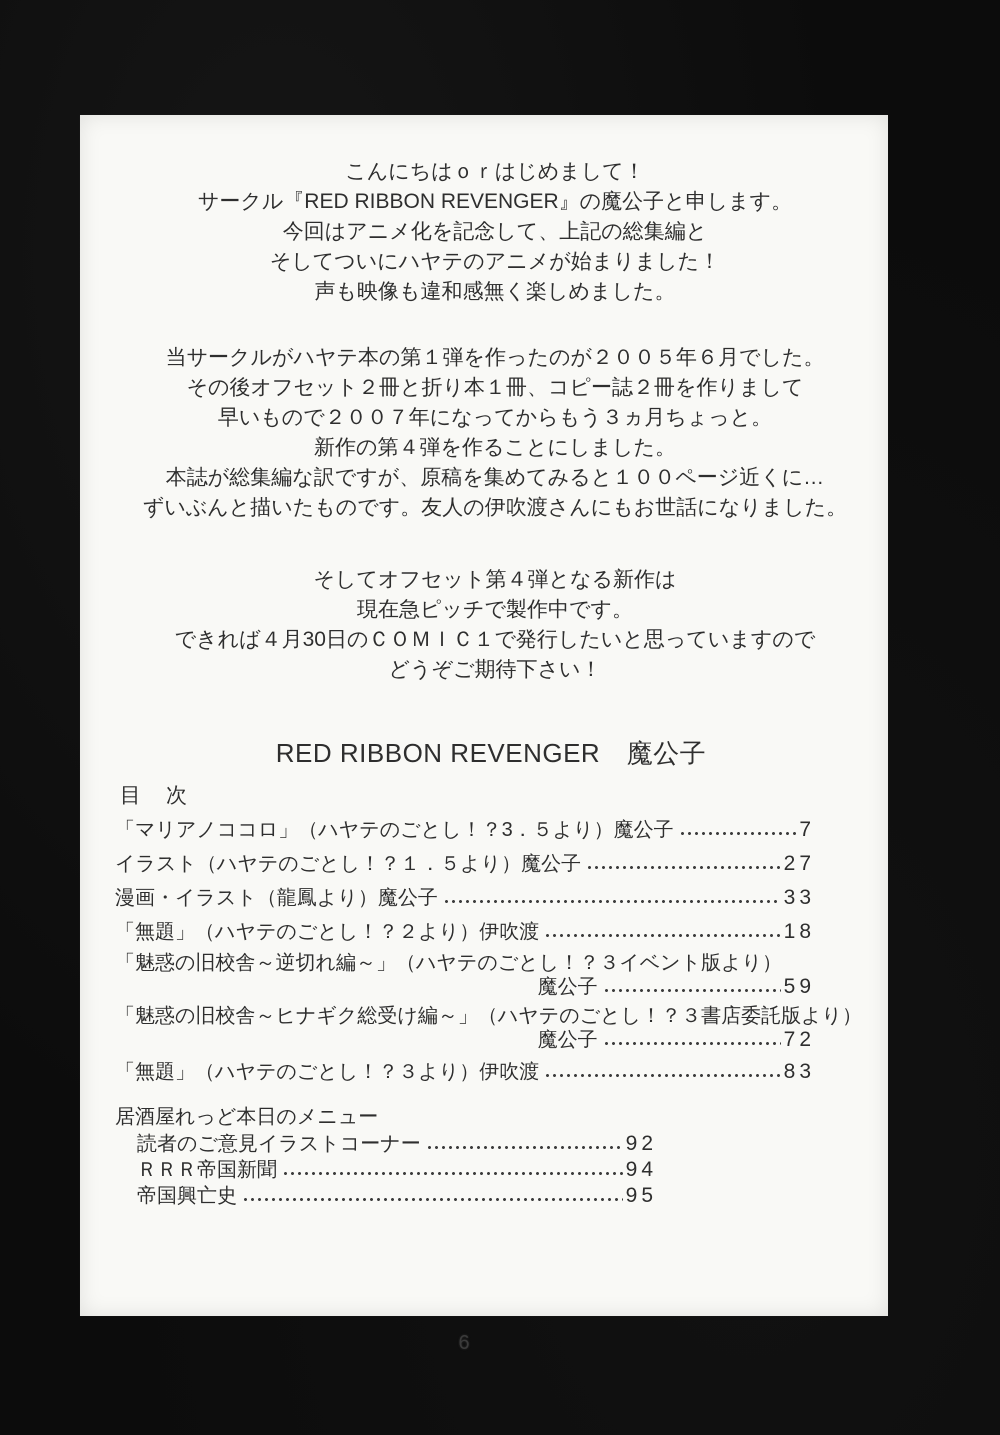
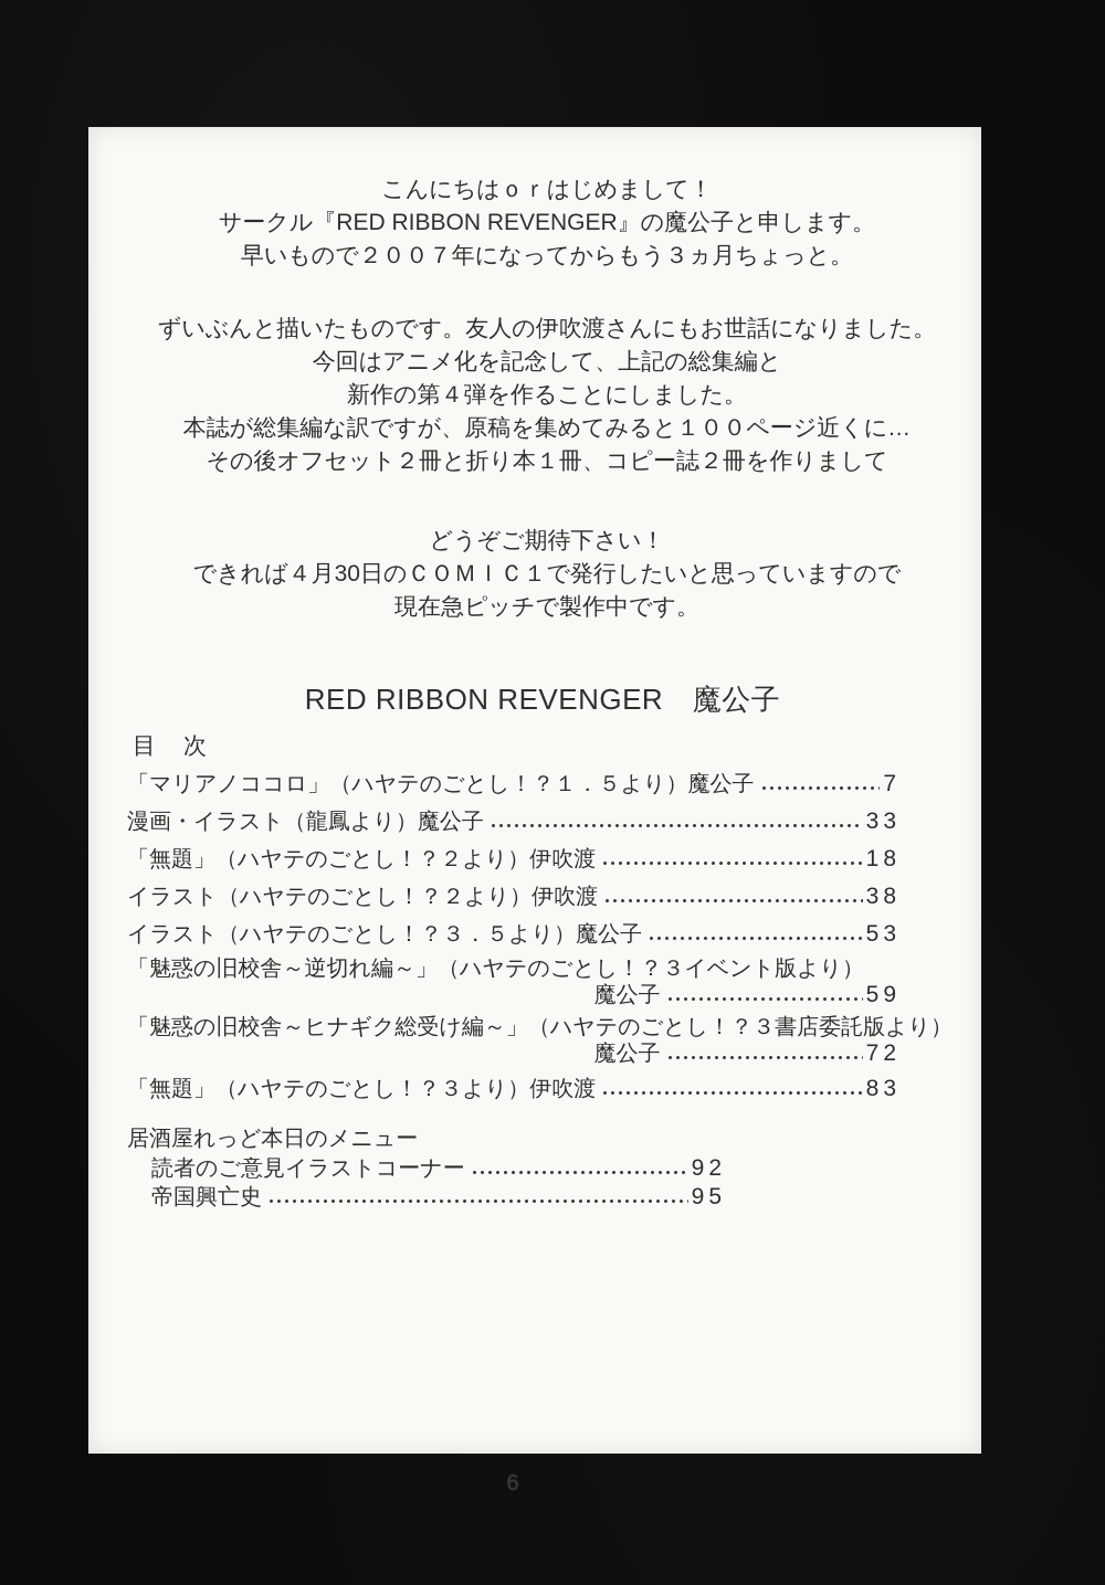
  こんにちはｏｒはじめまして！
  サークル『RED RIBBON REVENGER』の魔公子と申します。
- 今回はアニメ化を記念して、上記の総集編と
+ 早いもので２００７年になってからもう３ヵ月ちょっと。
- そしてついにハヤテのアニメが始まりました！
- 声も映像も違和感無く楽しめました。
- 当サークルがハヤテ本の第１弾を作ったのが２００５年６月でした。
- その後オフセット２冊と折り本１冊、コピー誌２冊を作りまして
+ ずいぶんと描いたものです。友人の伊吹渡さんにもお世話になりました。
- 早いもので２００７年になってからもう３ヵ月ちょっと。
+ 今回はアニメ化を記念して、上記の総集編と
  新作の第４弾を作ることにしました。
  本誌が総集編な訳ですが、原稿を集めてみると１００ページ近くに…
- ずいぶんと描いたものです。友人の伊吹渡さんにもお世話になりました。
+ その後オフセット２冊と折り本１冊、コピー誌２冊を作りまして
- そしてオフセット第４弾となる新作は
- 現在急ピッチで製作中です。
+ どうぞご期待下さい！
  できれば４月30日のＣＯＭＩＣ１で発行したいと思っていますので
- どうぞご期待下さい！
+ 現在急ピッチで製作中です。
  RED RIBBON REVENGER 魔公子
  目 次
- 「マリアノココロ」（ハヤテのごとし！？3．５より）魔公子
+ 「マリアノココロ」（ハヤテのごとし！？１．５より）魔公子
  7
- イラスト（ハヤテのごとし！？１．５より）魔公子
- 27
  漫画・イラスト（龍鳳より）魔公子
  33
  「無題」（ハヤテのごとし！？２より）伊吹渡
  18
+ イラスト（ハヤテのごとし！？２より）伊吹渡
+ 38
+ イラスト（ハヤテのごとし！？３．５より）魔公子
+ 53
  「魅惑の旧校舎～逆切れ編～」（ハヤテのごとし！？３イベント版より）
  魔公子
  59
  「魅惑の旧校舎～ヒナギク総受け編～」（ハヤテのごとし！？３書店委託版より）
  魔公子
  72
  「無題」（ハヤテのごとし！？３より）伊吹渡
  83
  居酒屋れっど本日のメニュー
  読者のご意見イラストコーナー
  92
- ＲＲＲ帝国新聞
- 94
  帝国興亡史
  95
  6
